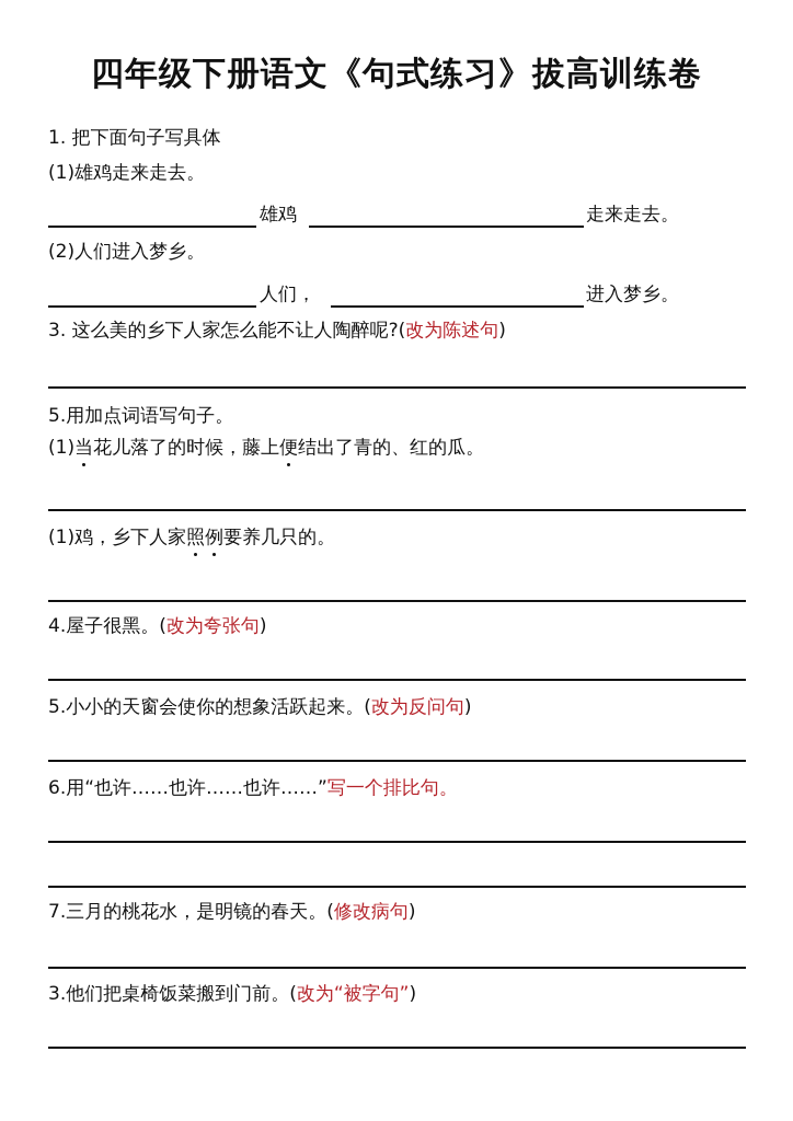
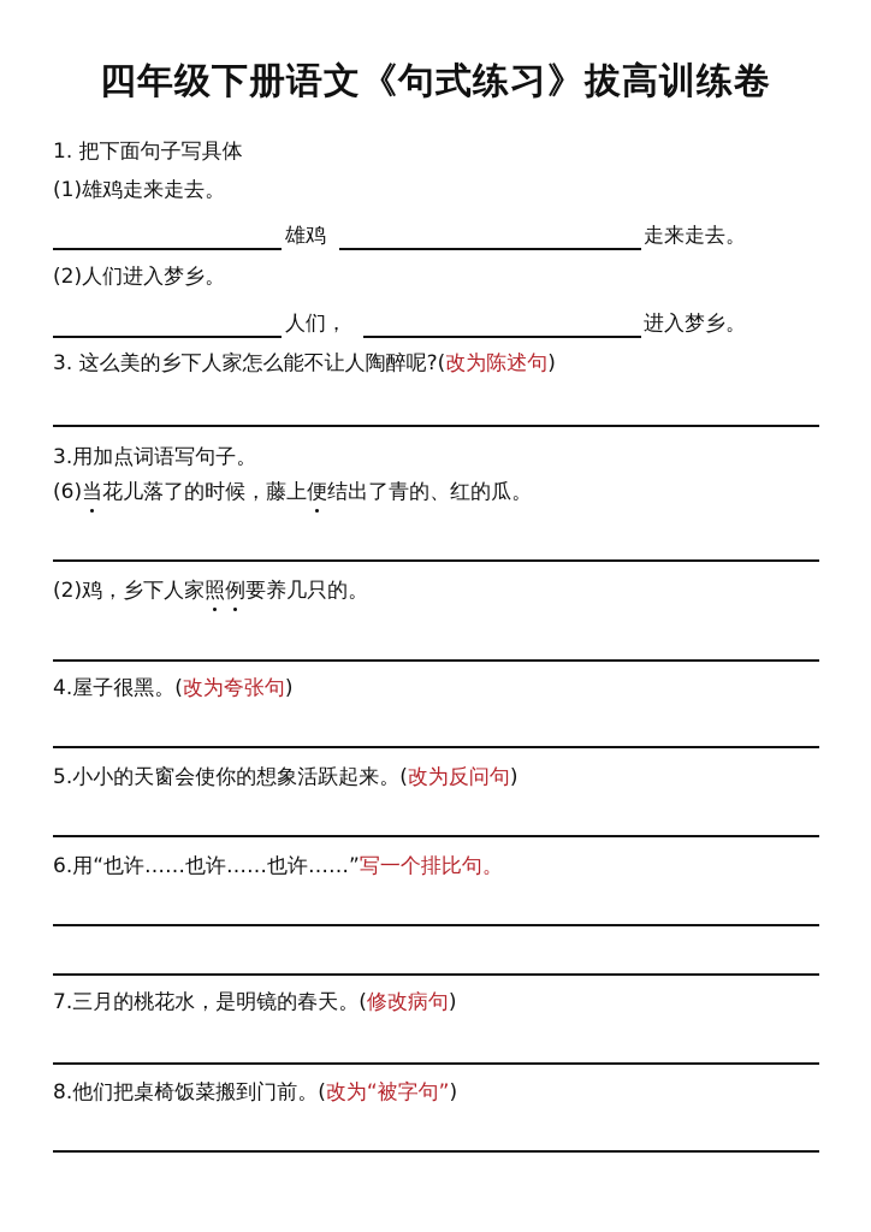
  四年级下册语文《句式练习》拔高训练卷
  1. 把下面句子写具体
  (1)雄鸡走来走去。
  雄鸡
  走来走去。
  (2)人们进入梦乡。
  人们，
  进入梦乡。
  3. 这么美的乡下人家怎么能不让人陶醉呢?(改为陈述句)
- 5.用加点词语写句子。
+ 3.用加点词语写句子。
- (1)当花儿落了的时候，藤上便结出了青的、红的瓜。
+ (6)当花儿落了的时候，藤上便结出了青的、红的瓜。
- (1)鸡，乡下人家照例要养几只的。
+ (2)鸡，乡下人家照例要养几只的。
  4.屋子很黑。(改为夸张句)
  5.小小的天窗会使你的想象活跃起来。(改为反问句)
  6.用“也许……也许……也许……”写一个排比句。
  7.三月的桃花水，是明镜的春天。(修改病句)
- 3.他们把桌椅饭菜搬到门前。(改为“被字句”)
+ 8.他们把桌椅饭菜搬到门前。(改为“被字句”)
